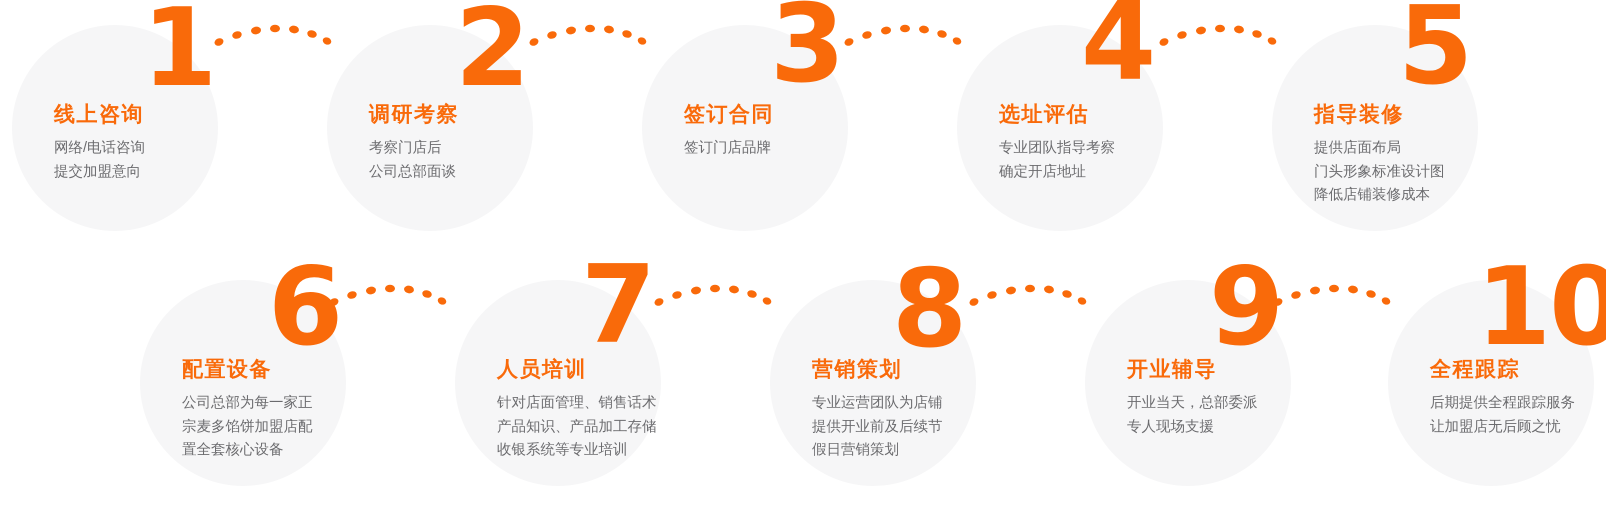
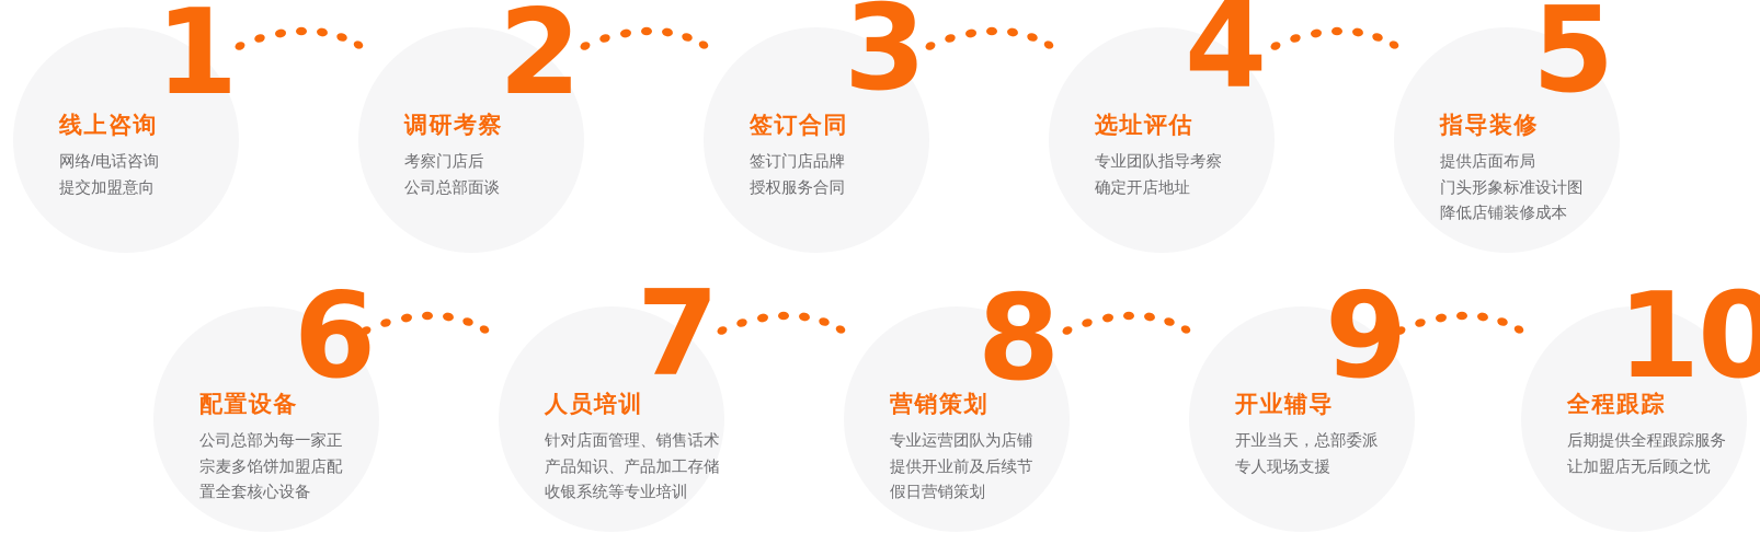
  1
  线上咨询
  网络/电话咨询
  提交加盟意向
  2
  调研考察
  考察门店后
  公司总部面谈
  3
  签订合同
  签订门店品牌
+ 授权服务合同
  4
  选址评估
  专业团队指导考察
  确定开店地址
  5
  指导装修
  提供店面布局
  门头形象标准设计图
  降低店铺装修成本
  6
  配置设备
  公司总部为每一家正
  宗麦多馅饼加盟店配
  置全套核心设备
  7
  人员培训
  针对店面管理、销售话术
  产品知识、产品加工存储
  收银系统等专业培训
  8
  营销策划
  专业运营团队为店铺
  提供开业前及后续节
  假日营销策划
  9
  开业辅导
  开业当天，总部委派
  专人现场支援
  10
  全程跟踪
  后期提供全程跟踪服务
  让加盟店无后顾之忧
